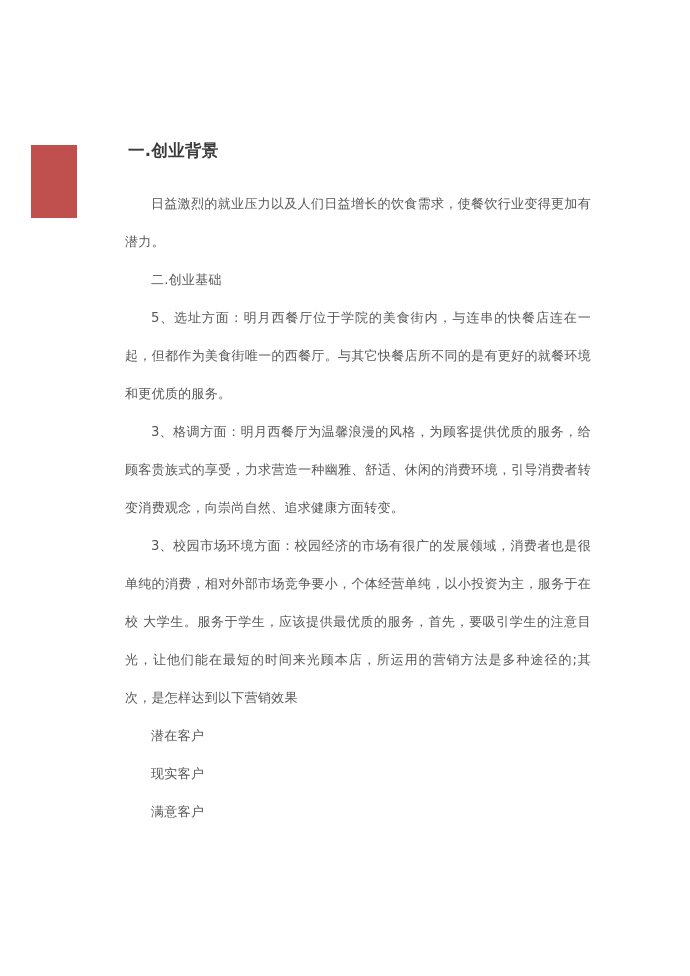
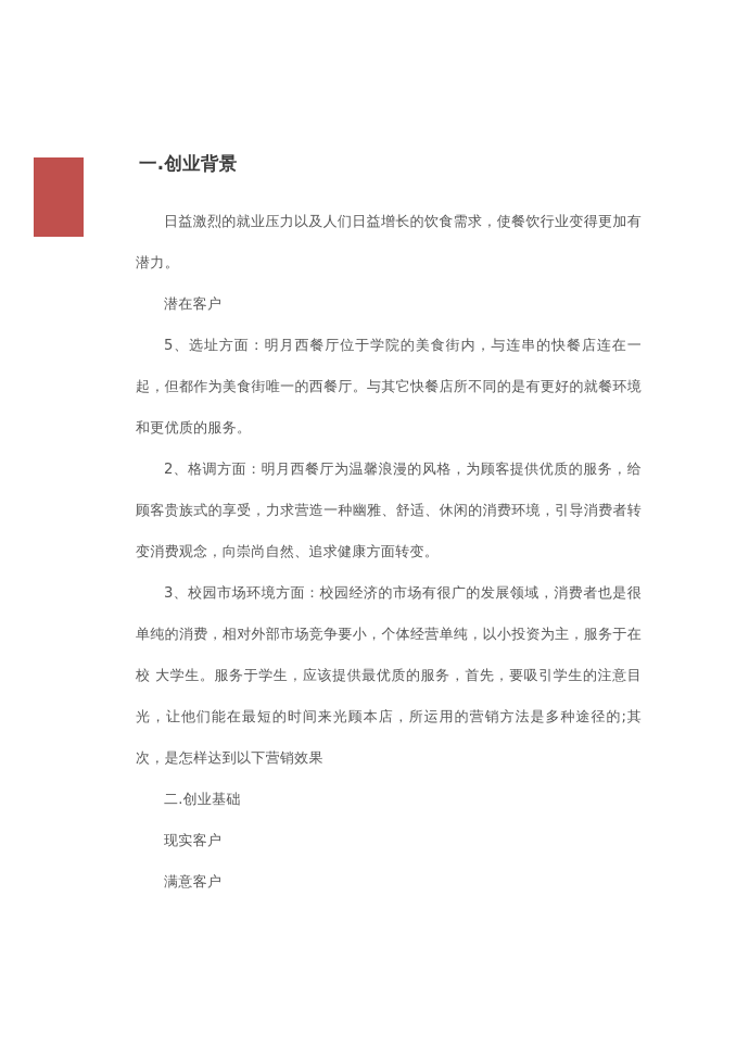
  一.创业背景
  日益激烈的就业压力以及人们日益增长的饮食需求，使餐饮行业变得更加有潜力。
- 二.创业基础
+ 潜在客户
  5、选址方面：明月西餐厅位于学院的美食街内，与连串的快餐店连在一起，但都作为美食街唯一的西餐厅。与其它快餐店所不同的是有更好的就餐环境和更优质的服务。
- 3、格调方面：明月西餐厅为温馨浪漫的风格，为顾客提供优质的服务，给顾客贵族式的享受，力求营造一种幽雅、舒适、休闲的消费环境，引导消费者转变消费观念，向崇尚自然、追求健康方面转变。
+ 2、格调方面：明月西餐厅为温馨浪漫的风格，为顾客提供优质的服务，给顾客贵族式的享受，力求营造一种幽雅、舒适、休闲的消费环境，引导消费者转变消费观念，向崇尚自然、追求健康方面转变。
  3、校园市场环境方面：校园经济的市场有很广的发展领域，消费者也是很单纯的消费，相对外部市场竞争要小，个体经营单纯，以小投资为主，服务于在校 大学生。服务于学生，应该提供最优质的服务，首先，要吸引学生的注意目光，让他们能在最短的时间来光顾本店，所运用的营销方法是多种途径的;其次，是怎样达到以下营销效果
- 潜在客户
+ 二.创业基础
  现实客户
  满意客户
